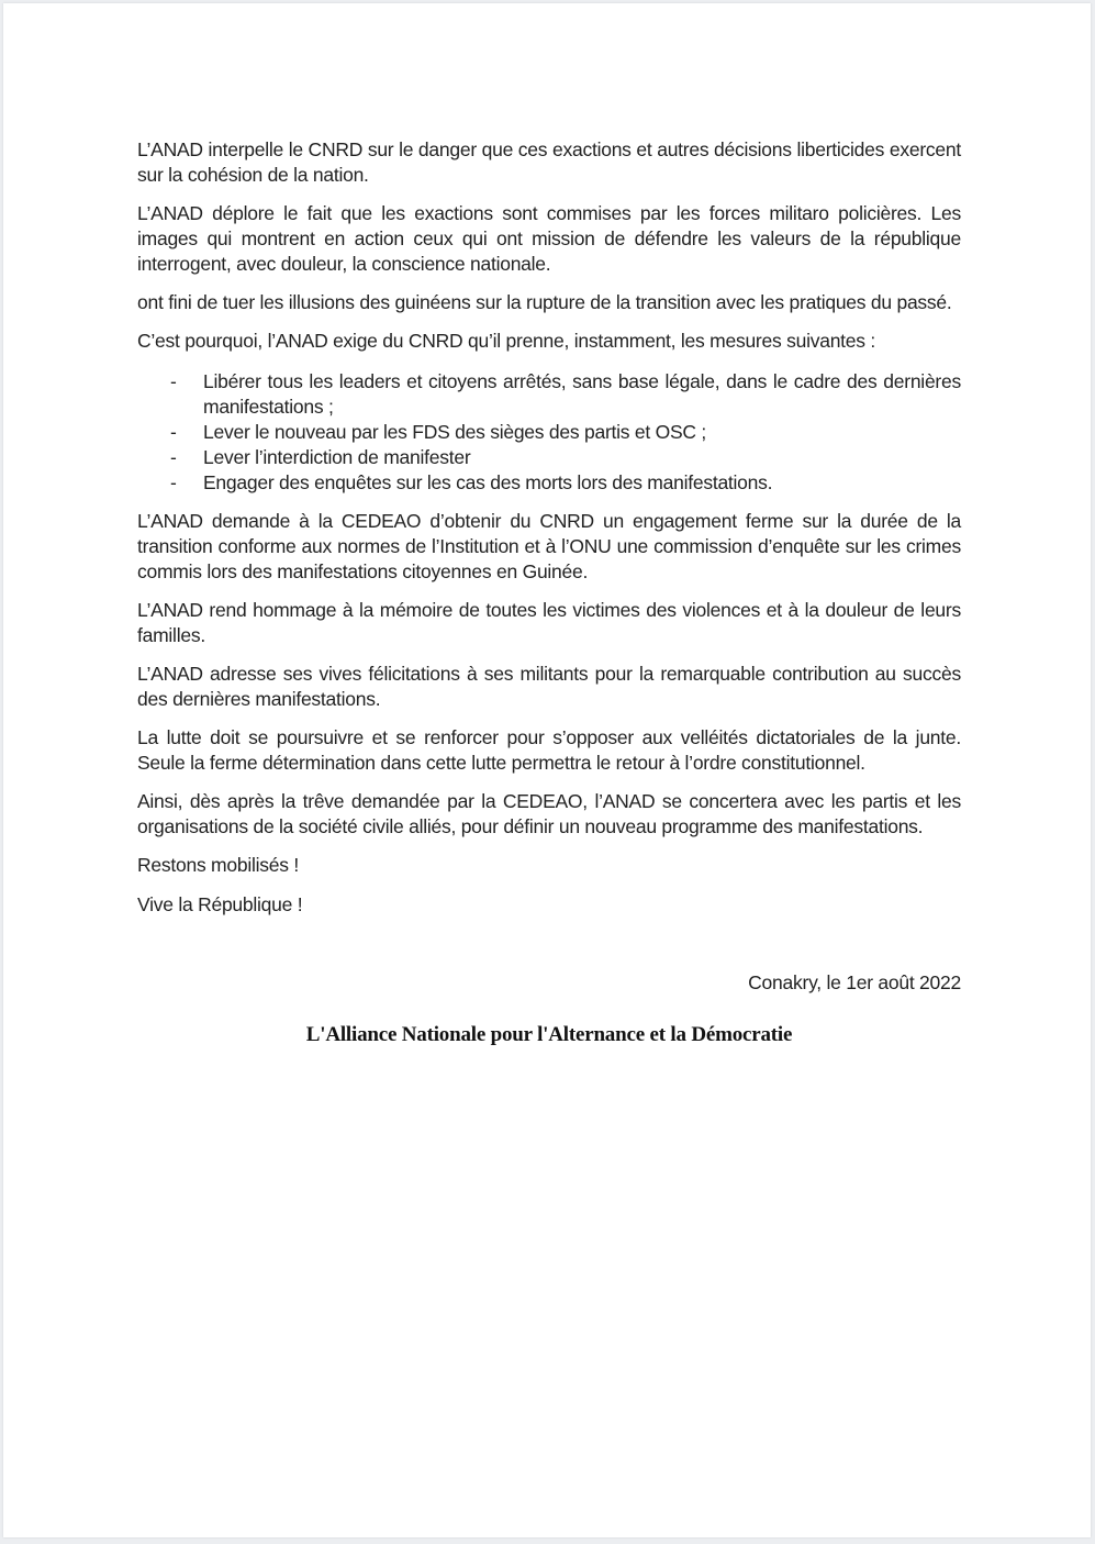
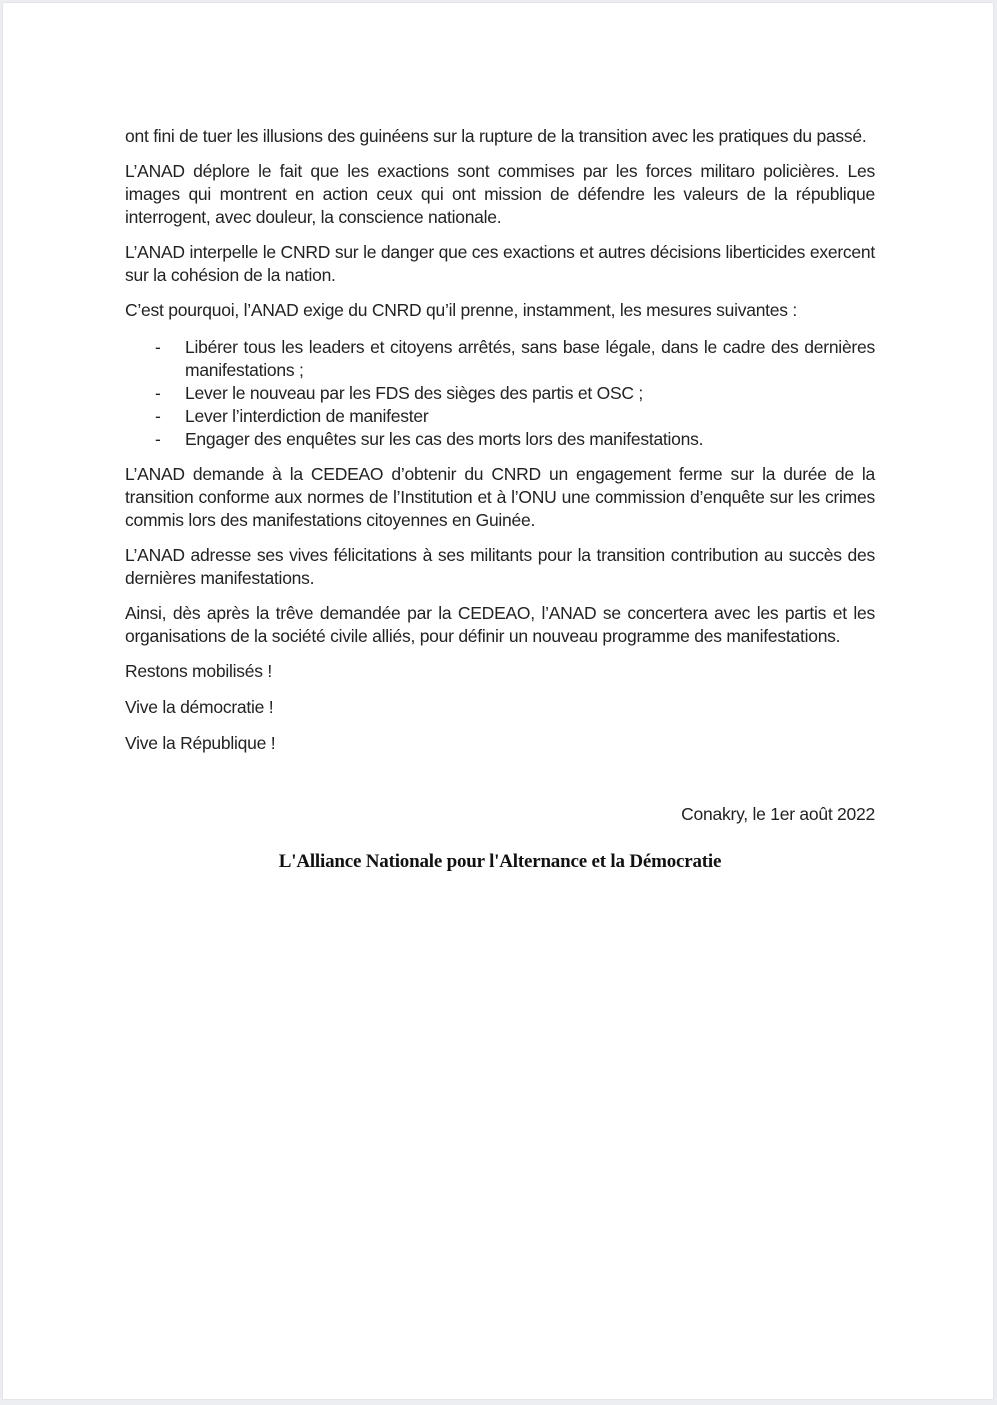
- L’ANAD interpelle le CNRD sur le danger que ces exactions et autres décisions liberticides exercent sur la cohésion de la nation.
+ ont fini de tuer les illusions des guinéens sur la rupture de la transition avec les pratiques du passé.
  L’ANAD déplore le fait que les exactions sont commises par les forces militaro policières. Les images qui montrent en action ceux qui ont mission de défendre les valeurs de la république interrogent, avec douleur, la conscience nationale.
- ont fini de tuer les illusions des guinéens sur la rupture de la transition avec les pratiques du passé.
+ L’ANAD interpelle le CNRD sur le danger que ces exactions et autres décisions liberticides exercent sur la cohésion de la nation.
  C’est pourquoi, l’ANAD exige du CNRD qu’il prenne, instamment, les mesures suivantes :
  -
  Libérer tous les leaders et citoyens arrêtés, sans base légale, dans le cadre des dernières manifestations ;
  -
  Lever le nouveau par les FDS des sièges des partis et OSC ;
  -
  Lever l’interdiction de manifester
  -
  Engager des enquêtes sur les cas des morts lors des manifestations.
  L’ANAD demande à la CEDEAO d’obtenir du CNRD un engagement ferme sur la durée de la transition conforme aux normes de l’Institution et à l’ONU une commission d’enquête sur les crimes commis lors des manifestations citoyennes en Guinée.
- L’ANAD rend hommage à la mémoire de toutes les victimes des violences et à la douleur de leurs familles.
- L’ANAD adresse ses vives félicitations à ses militants pour la remarquable contribution au succès des dernières manifestations.
+ L’ANAD adresse ses vives félicitations à ses militants pour la transition contribution au succès des dernières manifestations.
- La lutte doit se poursuivre et se renforcer pour s’opposer aux velléités dictatoriales de la junte. Seule la ferme détermination dans cette lutte permettra le retour à l’ordre constitutionnel.
  Ainsi, dès après la trêve demandée par la CEDEAO, l’ANAD se concertera avec les partis et les organisations de la société civile alliés, pour définir un nouveau programme des manifestations.
  Restons mobilisés !
+ Vive la démocratie !
  Vive la République !
  Conakry, le 1er août 2022
  L'Alliance Nationale pour l'Alternance et la Démocratie
